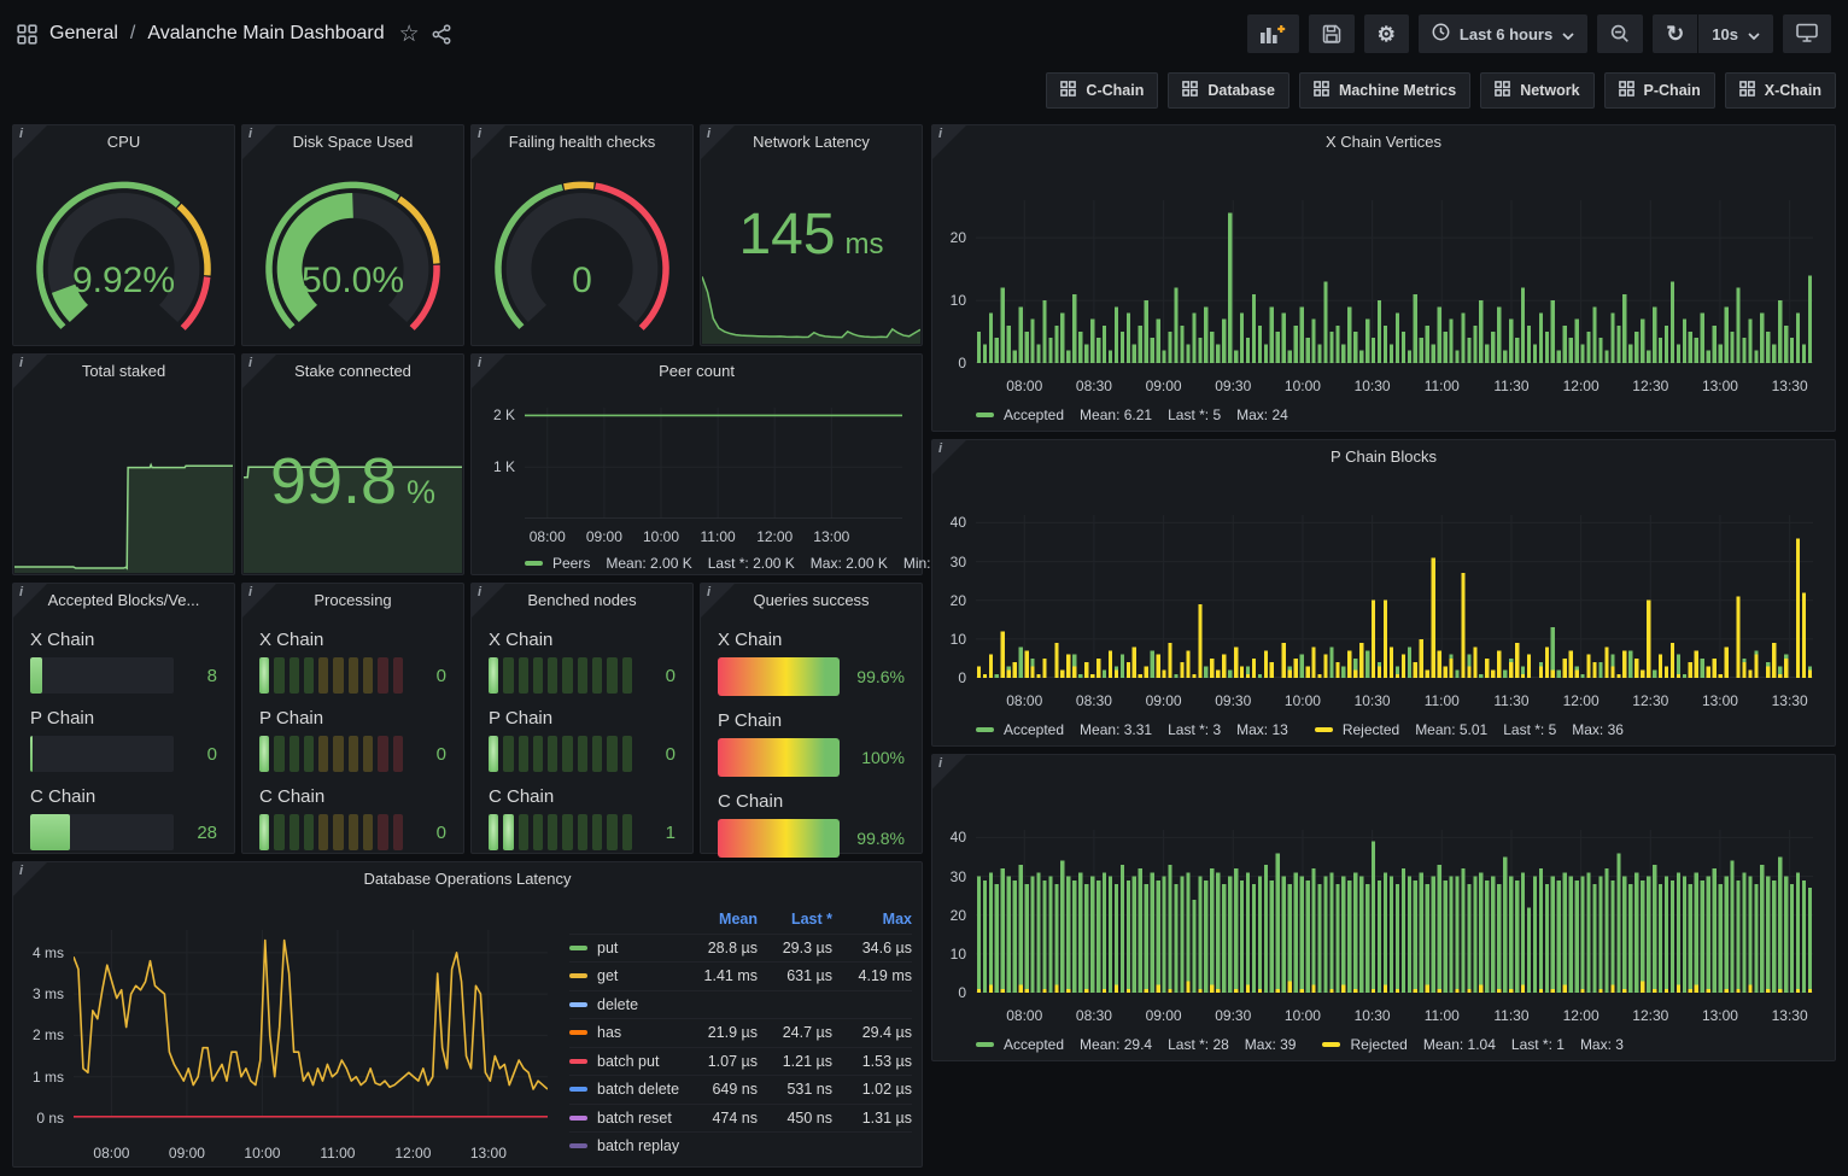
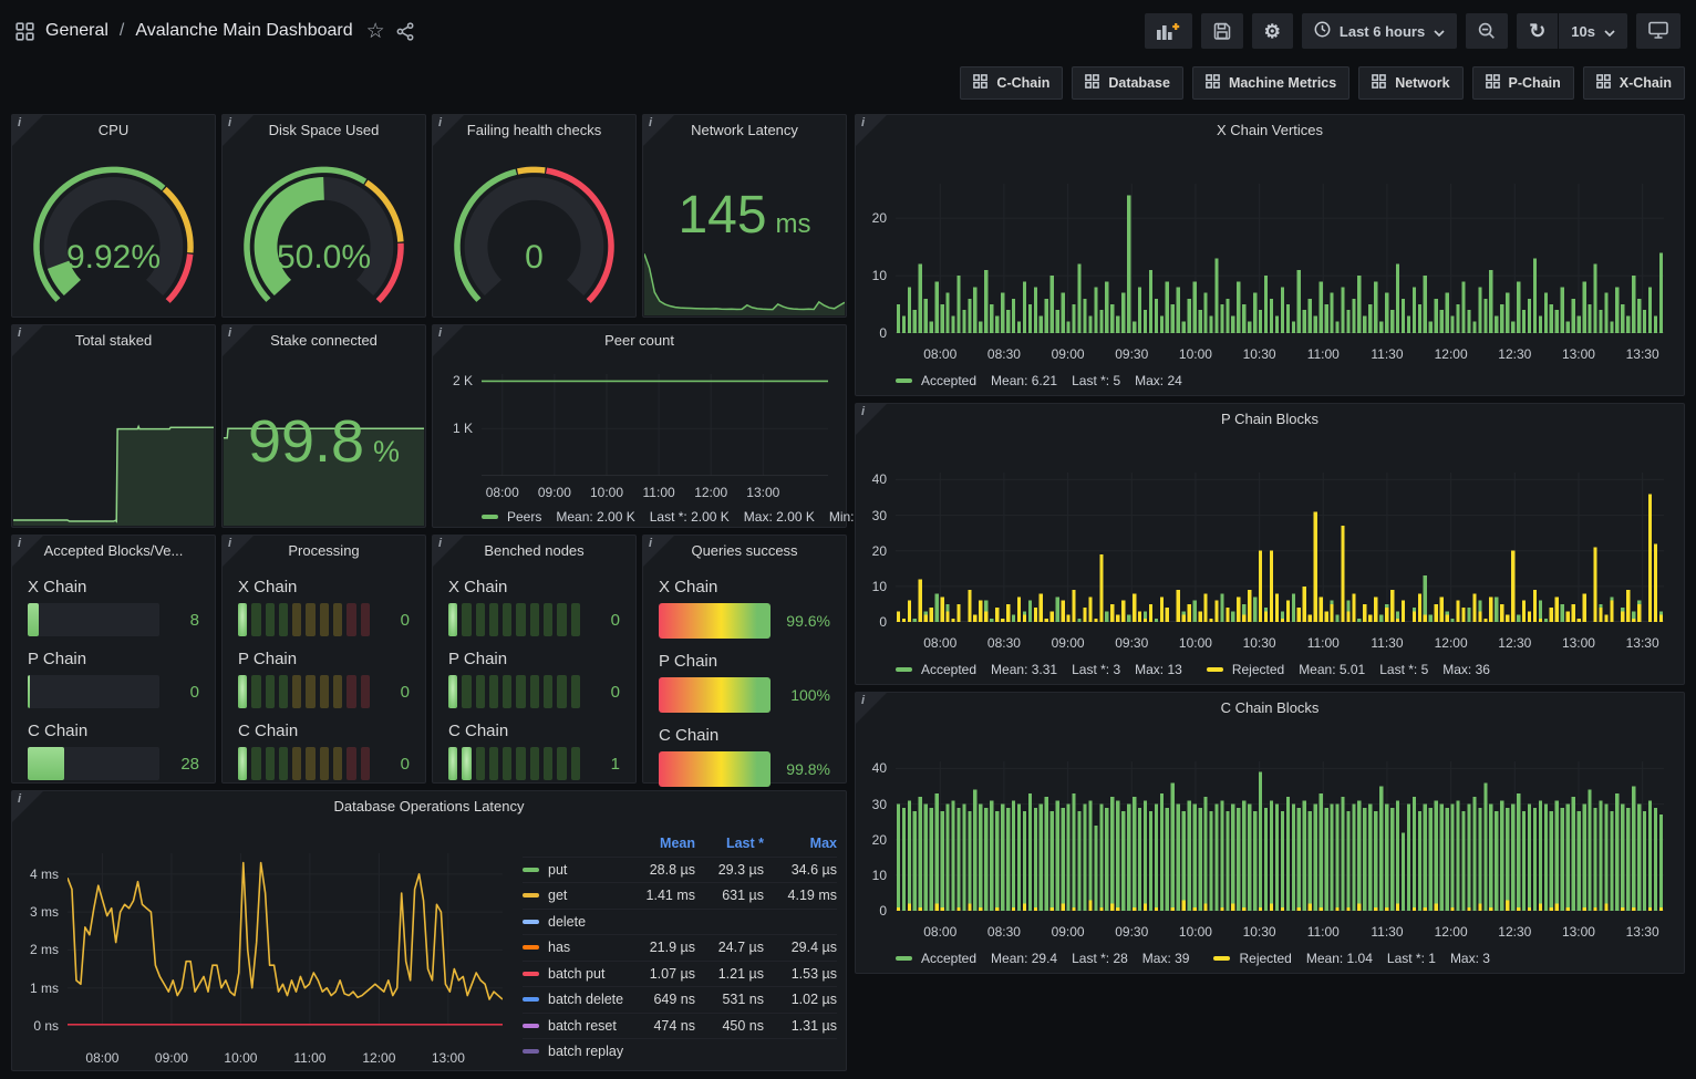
  General
  /
  Avalanche Main Dashboard
  ☆
  ⚙
  Last 6 hours
  ↻
  10s
  C-Chain
  Database
  Machine Metrics
  Network
  P-Chain
  X-Chain
  i
  CPU
  9.92%
  i
  Disk Space Used
  50.0%
  i
  Failing health checks
  0
  i
  Network Latency
  145
  ms
  i
  Total staked
  i
  Stake connected
  99.8
  %
  i
  Peer count
  1 K
  2 K
  08:00
  09:00
  10:00
  11:00
  12:00
  13:00
  Peers
  Mean: 2.00 K
  Last *: 2.00 K
  Max: 2.00 K
  i
  Accepted Blocks/Ve...
  X Chain
  8
  P Chain
  0
  C Chain
  28
  i
  Processing
  X Chain
  0
  P Chain
  0
  C Chain
  0
  i
  Benched nodes
  X Chain
  0
  P Chain
  0
  C Chain
  1
  i
  Queries success
  X Chain
  99.6%
  P Chain
  100%
  C Chain
  99.8%
  i
  Database Operations Latency
  0 ns
  1 ms
  2 ms
  3 ms
  4 ms
  08:00
  09:00
  10:00
  11:00
  12:00
  13:00
  Mean
  Last *
  Max
  put
  28.8 µs
  29.3 µs
  34.6 µs
  get
  1.41 ms
  631 µs
  4.19 ms
  delete
  has
  21.9 µs
  24.7 µs
  29.4 µs
  batch put
  1.07 µs
  1.21 µs
  1.53 µs
  batch delete
  649 ns
  531 ns
  1.02 µs
  batch reset
  474 ns
  450 ns
  1.31 µs
  batch replay
  i
  X Chain Vertices
  0
  10
  20
  08:00
  08:30
  09:00
  09:30
  10:00
  10:30
  11:00
  11:30
  12:00
  12:30
  13:00
  13:30
  Accepted
  Mean: 6.21
  Last *: 5
  Max: 24
  i
  P Chain Blocks
  0
  10
  20
  30
  40
  08:00
  08:30
  09:00
  09:30
  10:00
  10:30
  11:00
  11:30
  12:00
  12:30
  13:00
  13:30
  Accepted
  Mean: 3.31
  Last *: 3
  Max: 13
  Rejected
  Mean: 5.01
  Last *: 5
  Max: 36
  i
+ C Chain Blocks
  0
  10
  20
  30
  40
  08:00
  08:30
  09:00
  09:30
  10:00
  10:30
  11:00
  11:30
  12:00
  12:30
  13:00
  13:30
  Accepted
  Mean: 29.4
  Last *: 28
  Max: 39
  Rejected
  Mean: 1.04
  Last *: 1
  Max: 3
